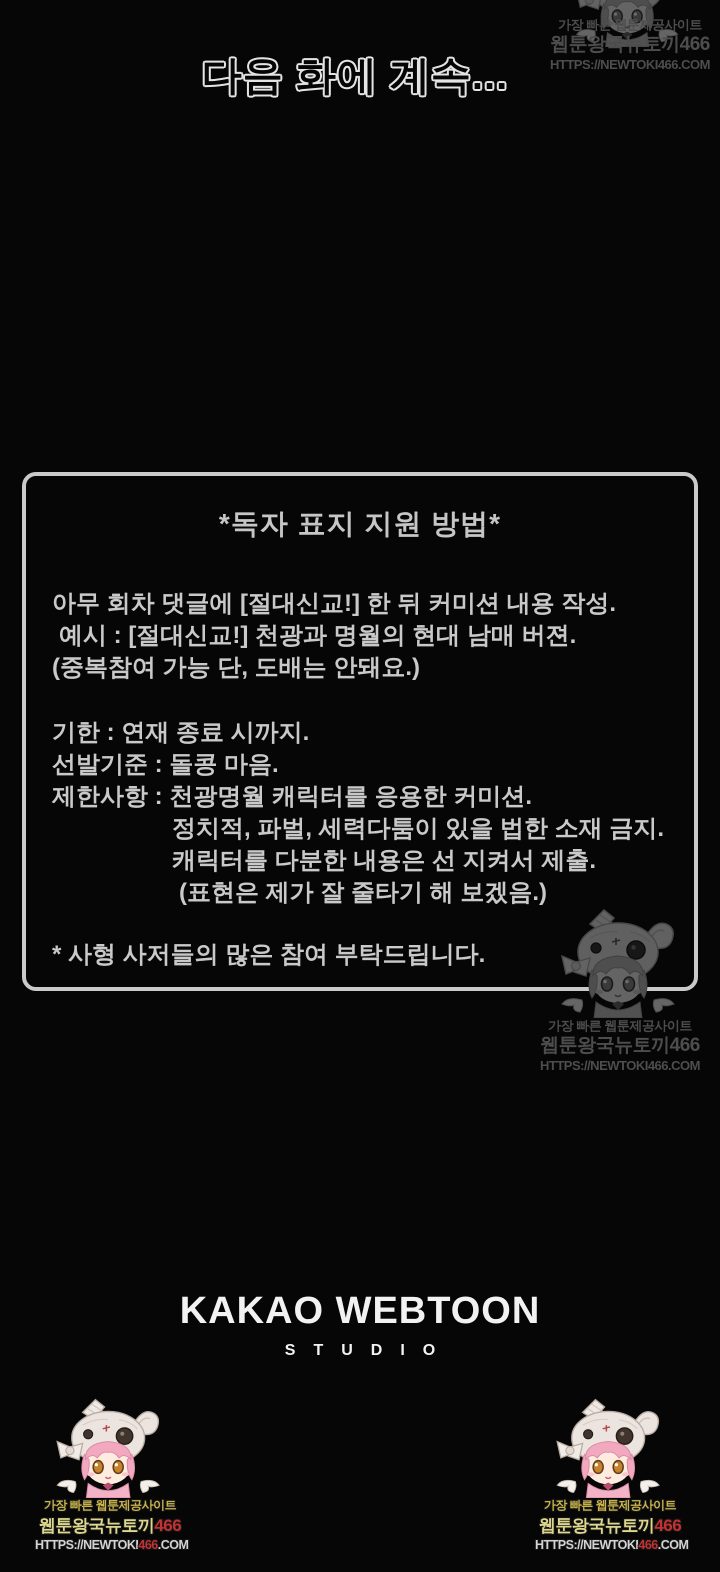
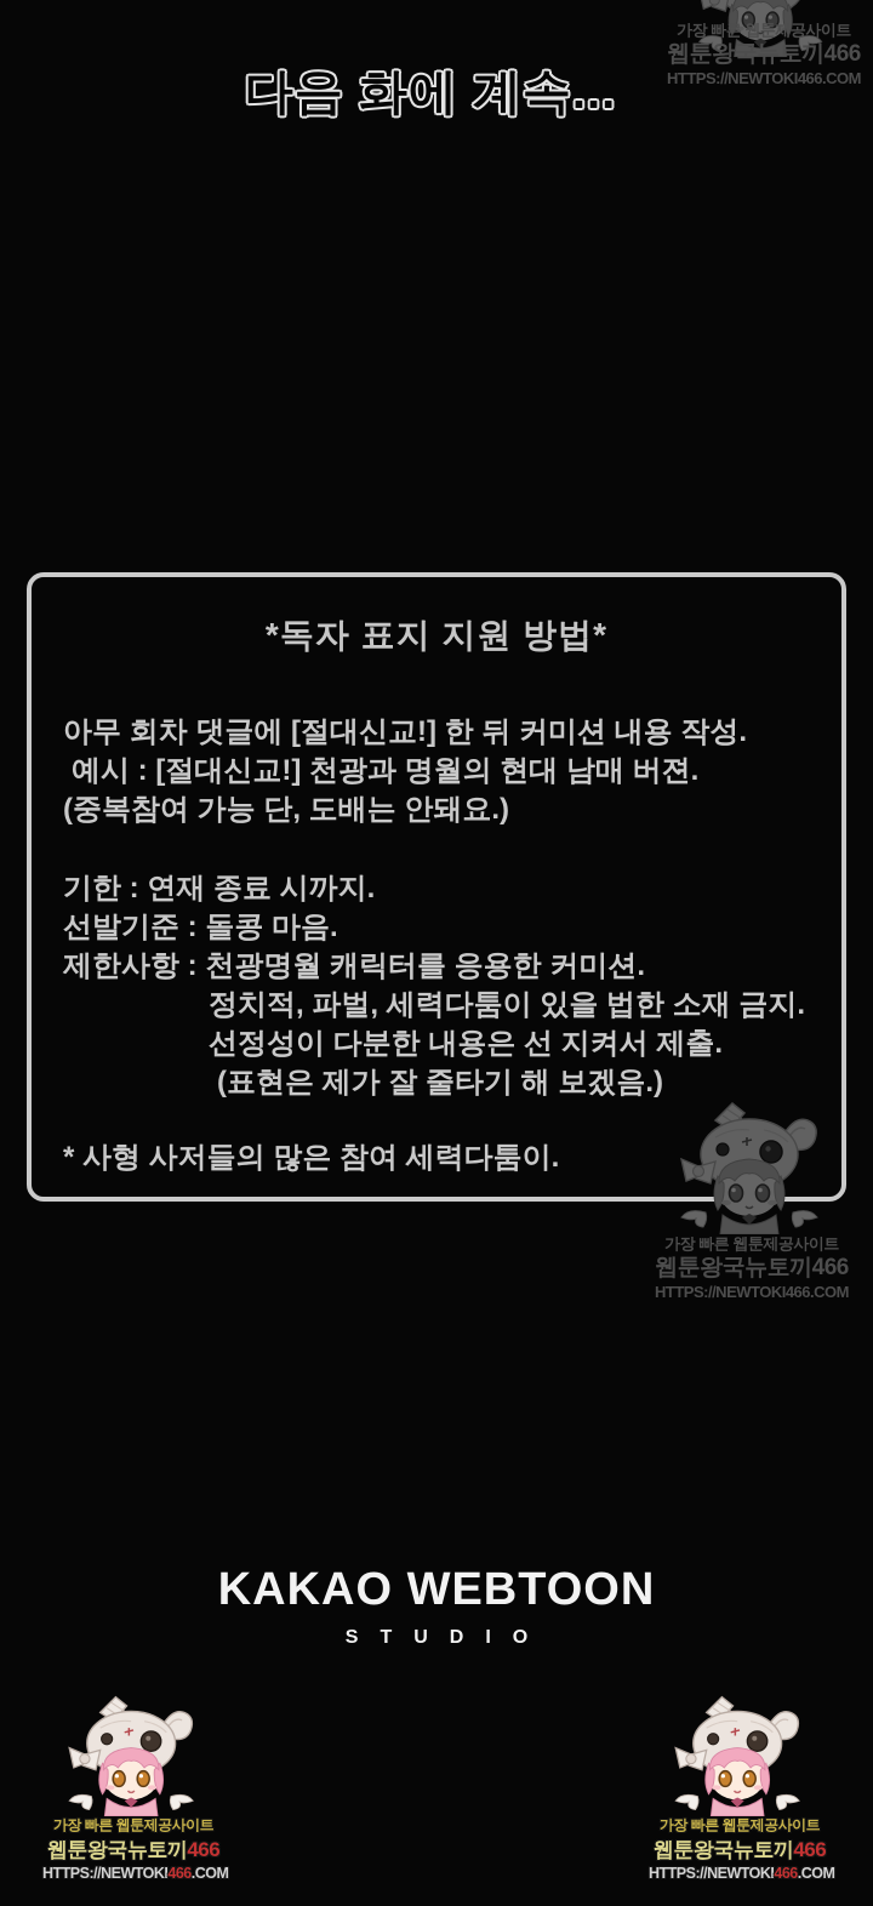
  다음 화에 계속...
  가장 빠른 웹툰제공사이트
  웹툰왕국뉴토끼466
  HTTPS://NEWTOKI466.COM
  *독자 표지 지원 방법*
  아무 회차 댓글에 [절대신교!] 한 뒤 커미션 내용 작성.
  예시 : [절대신교!] 천광과 명월의 현대 남매 버젼.
  (중복참여 가능 단, 도배는 안돼요.)
  기한 : 연재 종료 시까지.
  선발기준 : 돌콩 마음.
  제한사항 : 천광명월 캐릭터를 응용한 커미션.
  정치적, 파벌, 세력다툼이 있을 법한 소재 금지.
- 캐릭터를 다분한 내용은 선 지켜서 제출.
+ 선정성이 다분한 내용은 선 지켜서 제출.
  (표현은 제가 잘 줄타기 해 보겠음.)
- * 사형 사저들의 많은 참여 부탁드립니다.
+ * 사형 사저들의 많은 참여 세력다툼이.
  가장 빠른 웹툰제공사이트
  웹툰왕국뉴토끼466
  HTTPS://NEWTOKI466.COM
  KAKAO WEBTOON
  STUDIO
  가장 빠른 웹툰제공사이트
  웹툰왕국뉴토끼466
  HTTPS://NEWTOKI466.COM
  가장 빠른 웹툰제공사이트
  웹툰왕국뉴토끼466
  HTTPS://NEWTOKI466.COM
